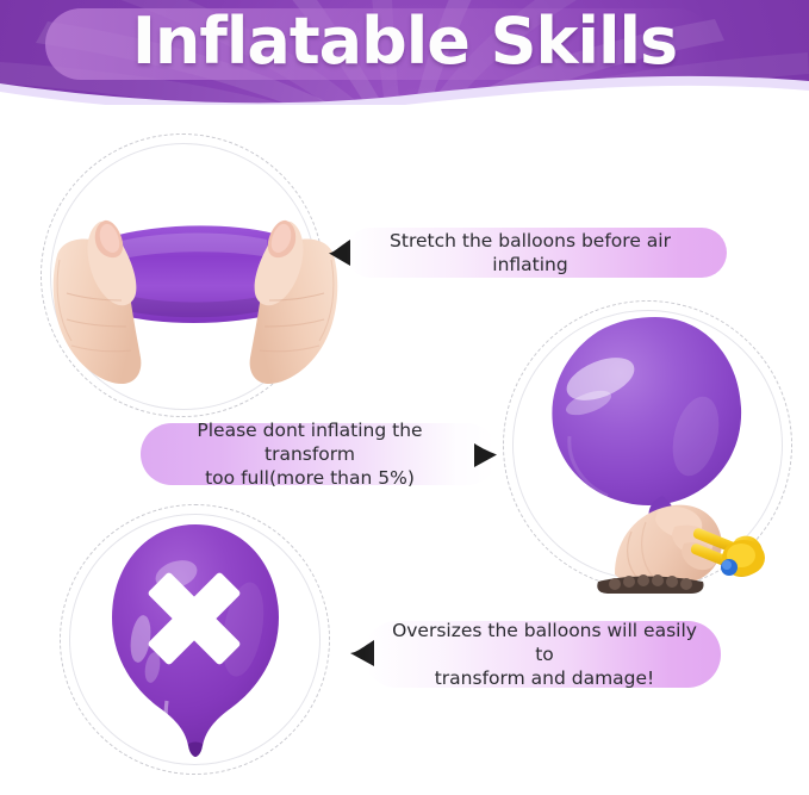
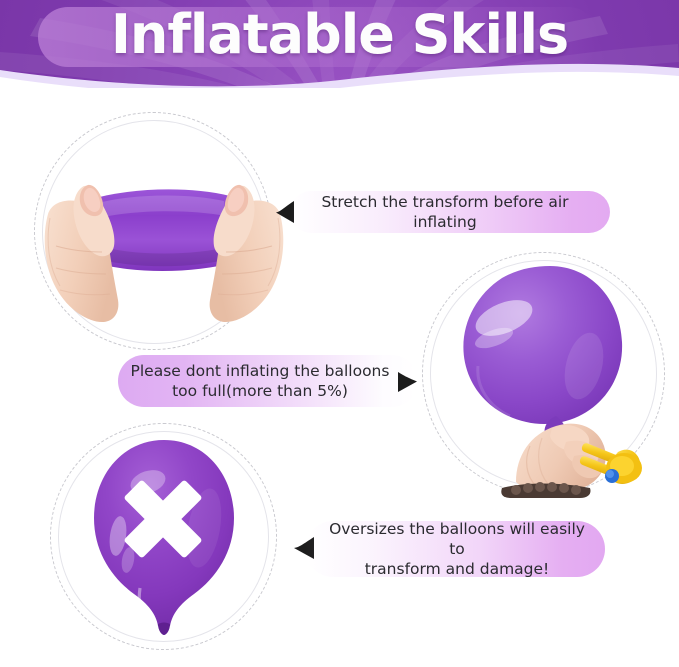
  Inflatable Skills
- Stretch the balloons before air inflating
+ Stretch the transform before air inflating
- Please dont inflating the transform
+ Please dont inflating the balloons
  too full(more than 5%)
  Oversizes the balloons will easily to
  transform and damage!
